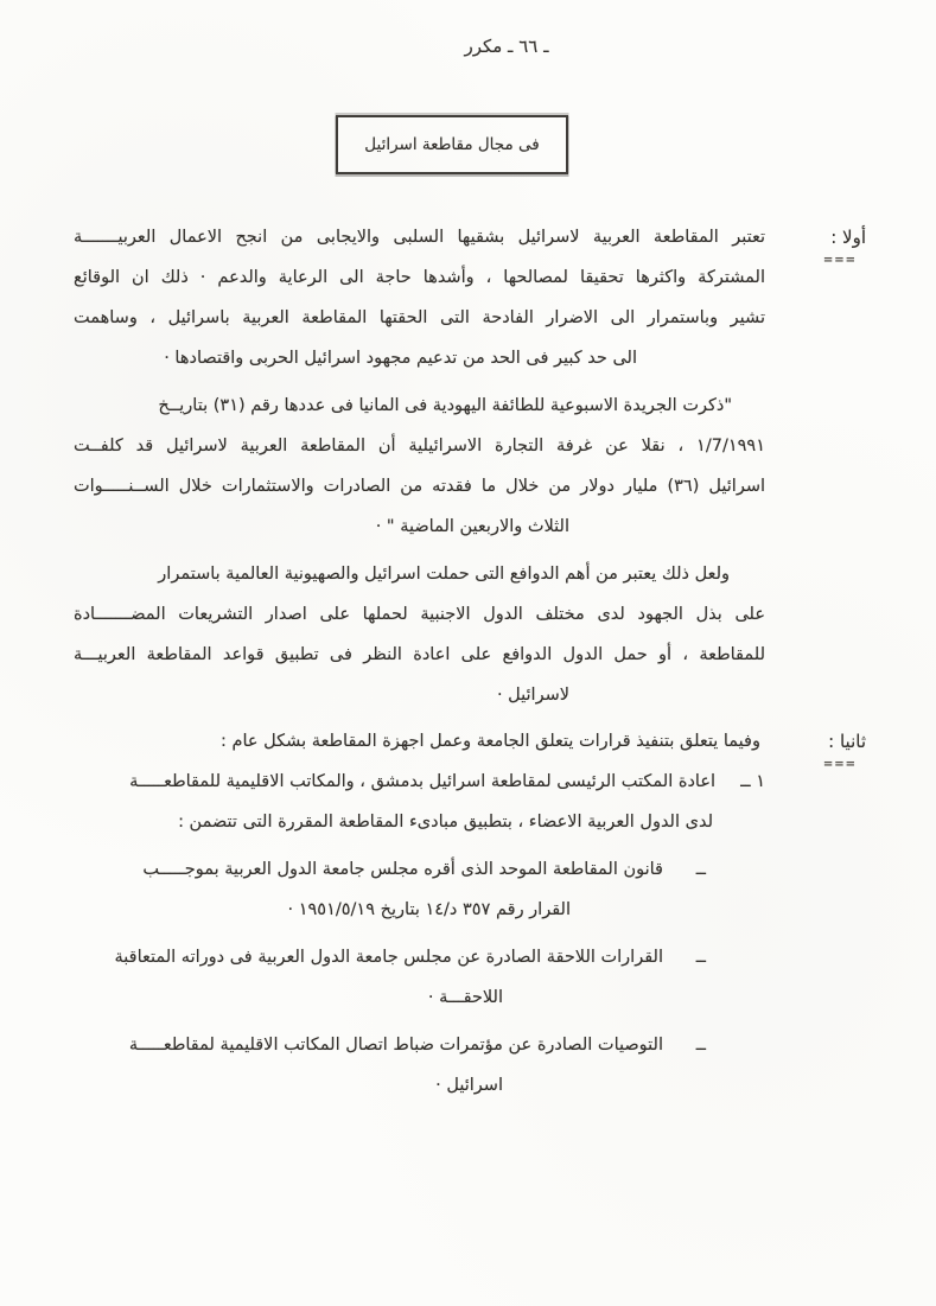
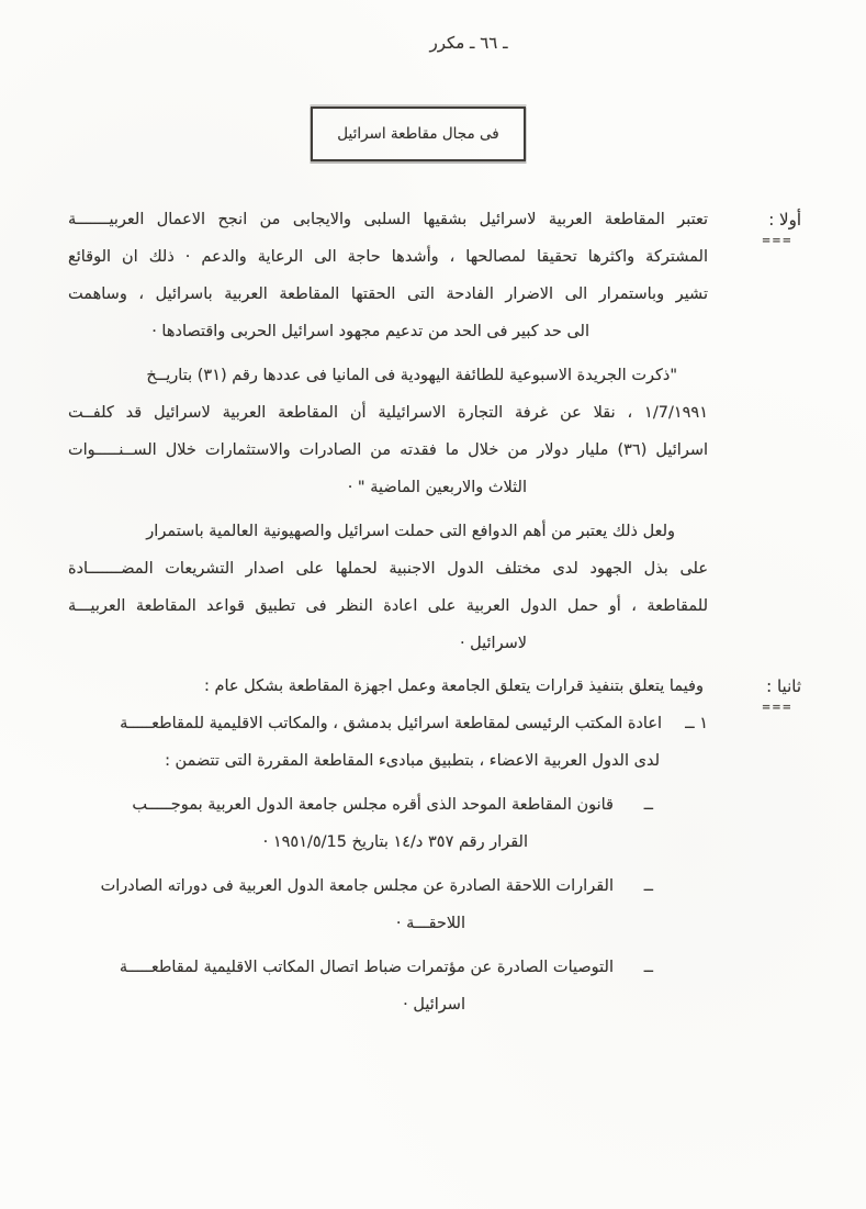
  ـ ٦٦ ـ مكرر
  فى مجال مقاطعة اسرائيل
  أولا :
  ===
  تعتبر المقاطعة العربية لاسرائيل بشقيها السلبى والايجابى من انجح الاعمال العربيـــــــة
  المشتركة واكثرها تحقيقا لمصالحها ، وأشدها حاجة الى الرعاية والدعم · ذلك ان الوقائع
  تشير وباستمرار الى الاضرار الفادحة التى الحقتها المقاطعة العربية باسرائيل ، وساهمت
  الى حد كبير فى الحد من تدعيم مجهود اسرائيل الحربى واقتصادها ·
  "ذكرت الجريدة الاسبوعية للطائفة اليهودية فى المانيا فى عددها رقم (٣١) بتاريــخ
  ١٩٩١/7/١ ، نقلا عن غرفة التجارة الاسرائيلية أن المقاطعة العربية لاسرائيل قد كلفــت
  اسرائيل (٣٦) مليار دولار من خلال ما فقدته من الصادرات والاستثمارات خلال الســنـــــوات
  الثلاث والاربعين الماضية " ·
  ولعل ذلك يعتبر من أهم الدوافع التى حملت اسرائيل والصهيونية العالمية باستمرار
  على بذل الجهود لدى مختلف الدول الاجنبية لحملها على اصدار التشريعات المضـــــــادة
- للمقاطعة ، أو حمل الدول الدوافع على اعادة النظر فى تطبيق قواعد المقاطعة العربيـــة
+ للمقاطعة ، أو حمل الدول العربية على اعادة النظر فى تطبيق قواعد المقاطعة العربيـــة
  لاسرائيل ·
  ثانيا :
  ===
  وفيما يتعلق بتنفيذ قرارات يتعلق الجامعة وعمل اجهزة المقاطعة بشكل عام :
  ١ ــ
  اعادة المكتب الرئيسى لمقاطعة اسرائيل بدمشق ، والمكاتب الاقليمية للمقاطعـــــة
  لدى الدول العربية الاعضاء ، بتطبيق مبادىء المقاطعة المقررة التى تتضمن :
  ــ
  قانون المقاطعة الموحد الذى أقره مجلس جامعة الدول العربية بموجـــــب
- القرار رقم ٣٥٧ د/١٤ بتاريخ ١٩٥١/٥/١٩ ·
+ القرار رقم ٣٥٧ د/١٤ بتاريخ ١٩٥١/٥/15 ·
  ــ
- القرارات اللاحقة الصادرة عن مجلس جامعة الدول العربية فى دوراته المتعاقبة
+ القرارات اللاحقة الصادرة عن مجلس جامعة الدول العربية فى دوراته الصادرات
  اللاحقـــة ·
  ــ
  التوصيات الصادرة عن مؤتمرات ضباط اتصال المكاتب الاقليمية لمقاطعـــــة
  اسرائيل ·
